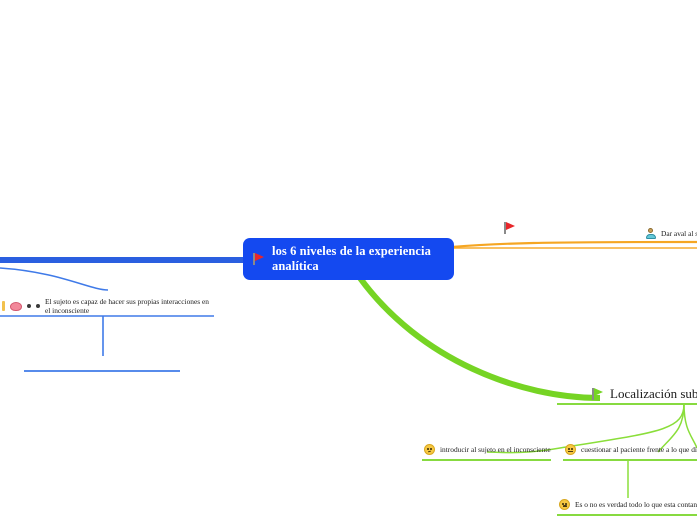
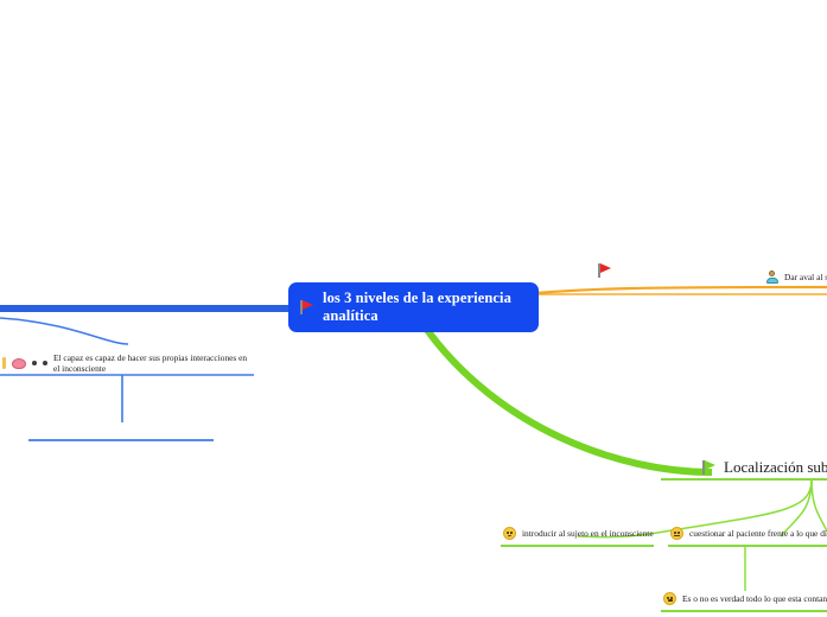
- los 6 niveles de la experiencia analítica
+ los 3 niveles de la experiencia analítica
  Dar aval al
- El sujeto es capaz de hacer sus propias interacciones en el inconsciente
+ El capaz es capaz de hacer sus propias interacciones en el inconsciente
  Localización sub
  introducir al sujeto en el inconsciente
  cuestionar al paciente frente a lo que di
  Es o no es verdad todo lo que esta contan
